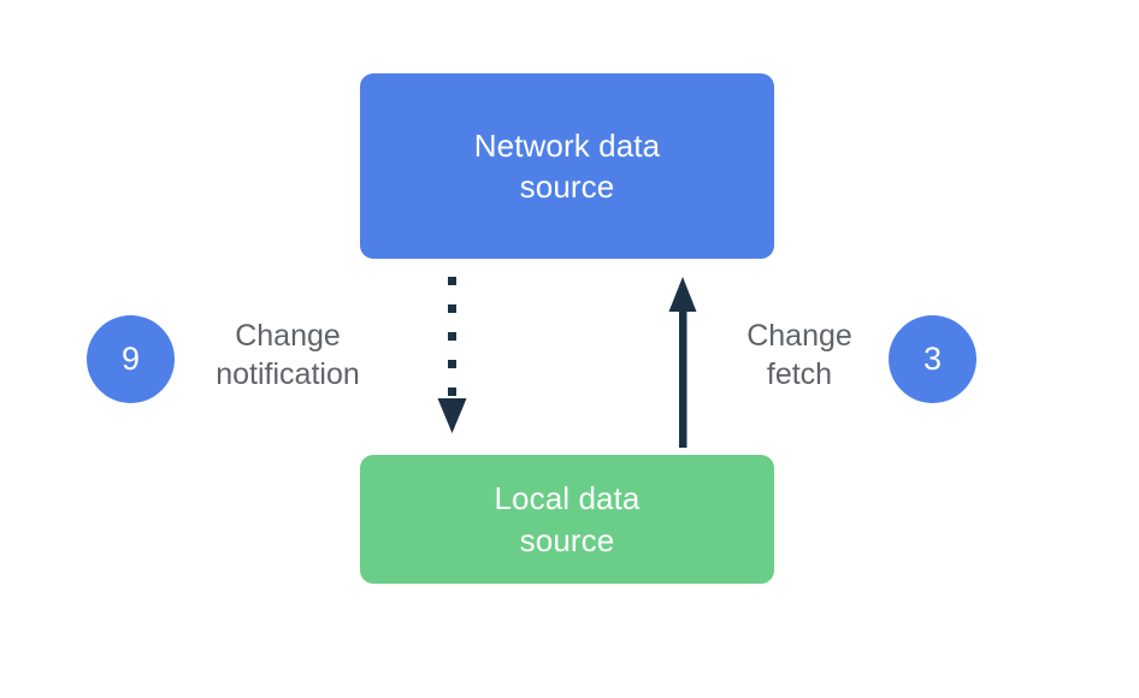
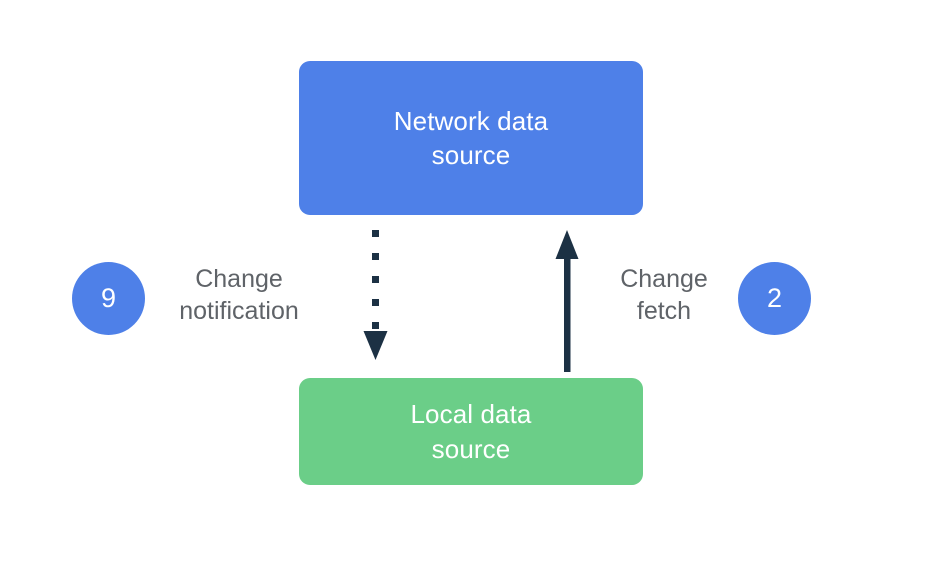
  Network data
  source
  Local data
  source
  9
- 3
+ 2
  Change
  notification
  Change
  fetch
